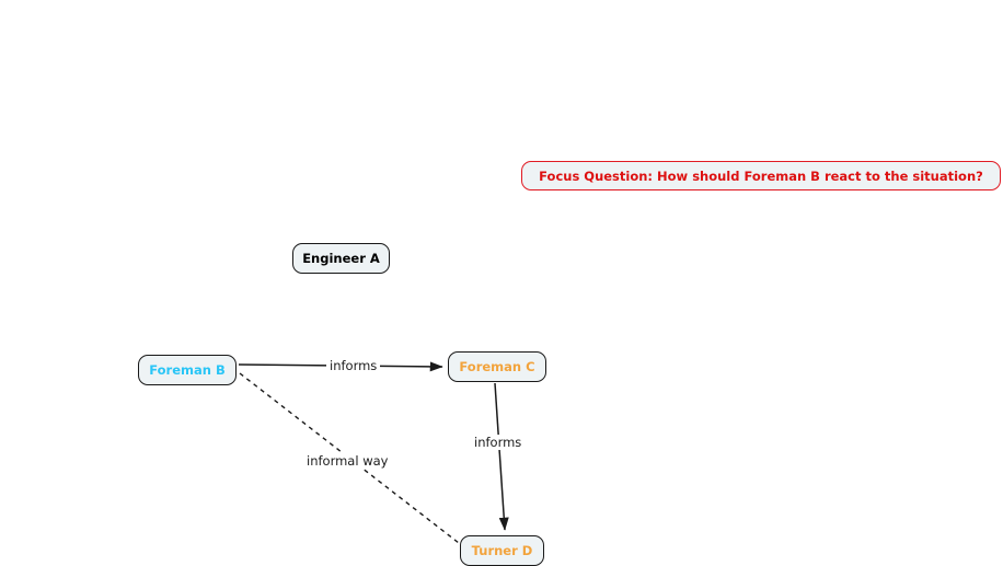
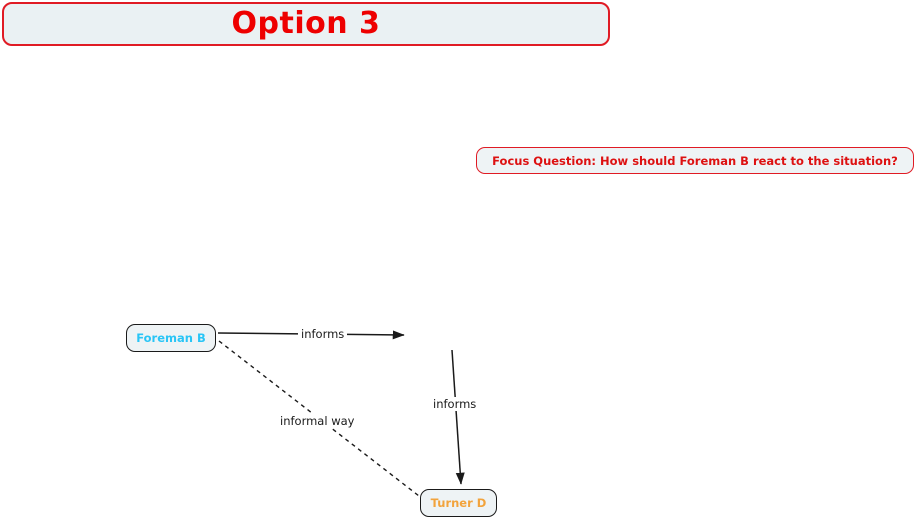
+ Option 3
  Focus Question: How should Foreman B react to the situation?
  informs
  informs
  informal way
- Engineer A
  Foreman B
- Foreman C
  Turner D
